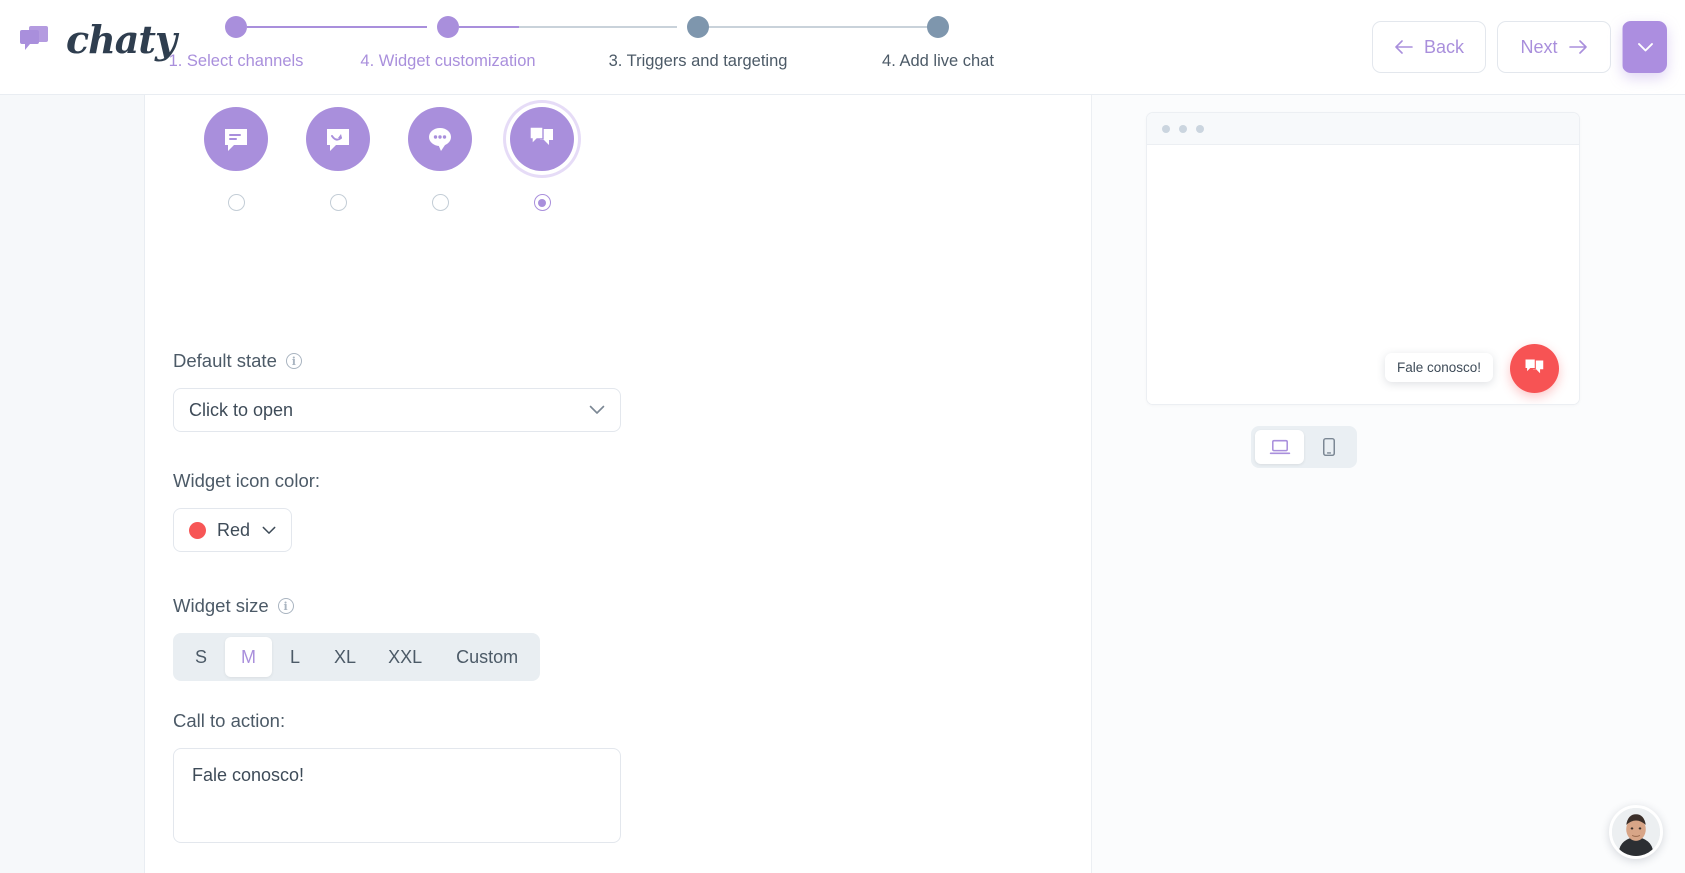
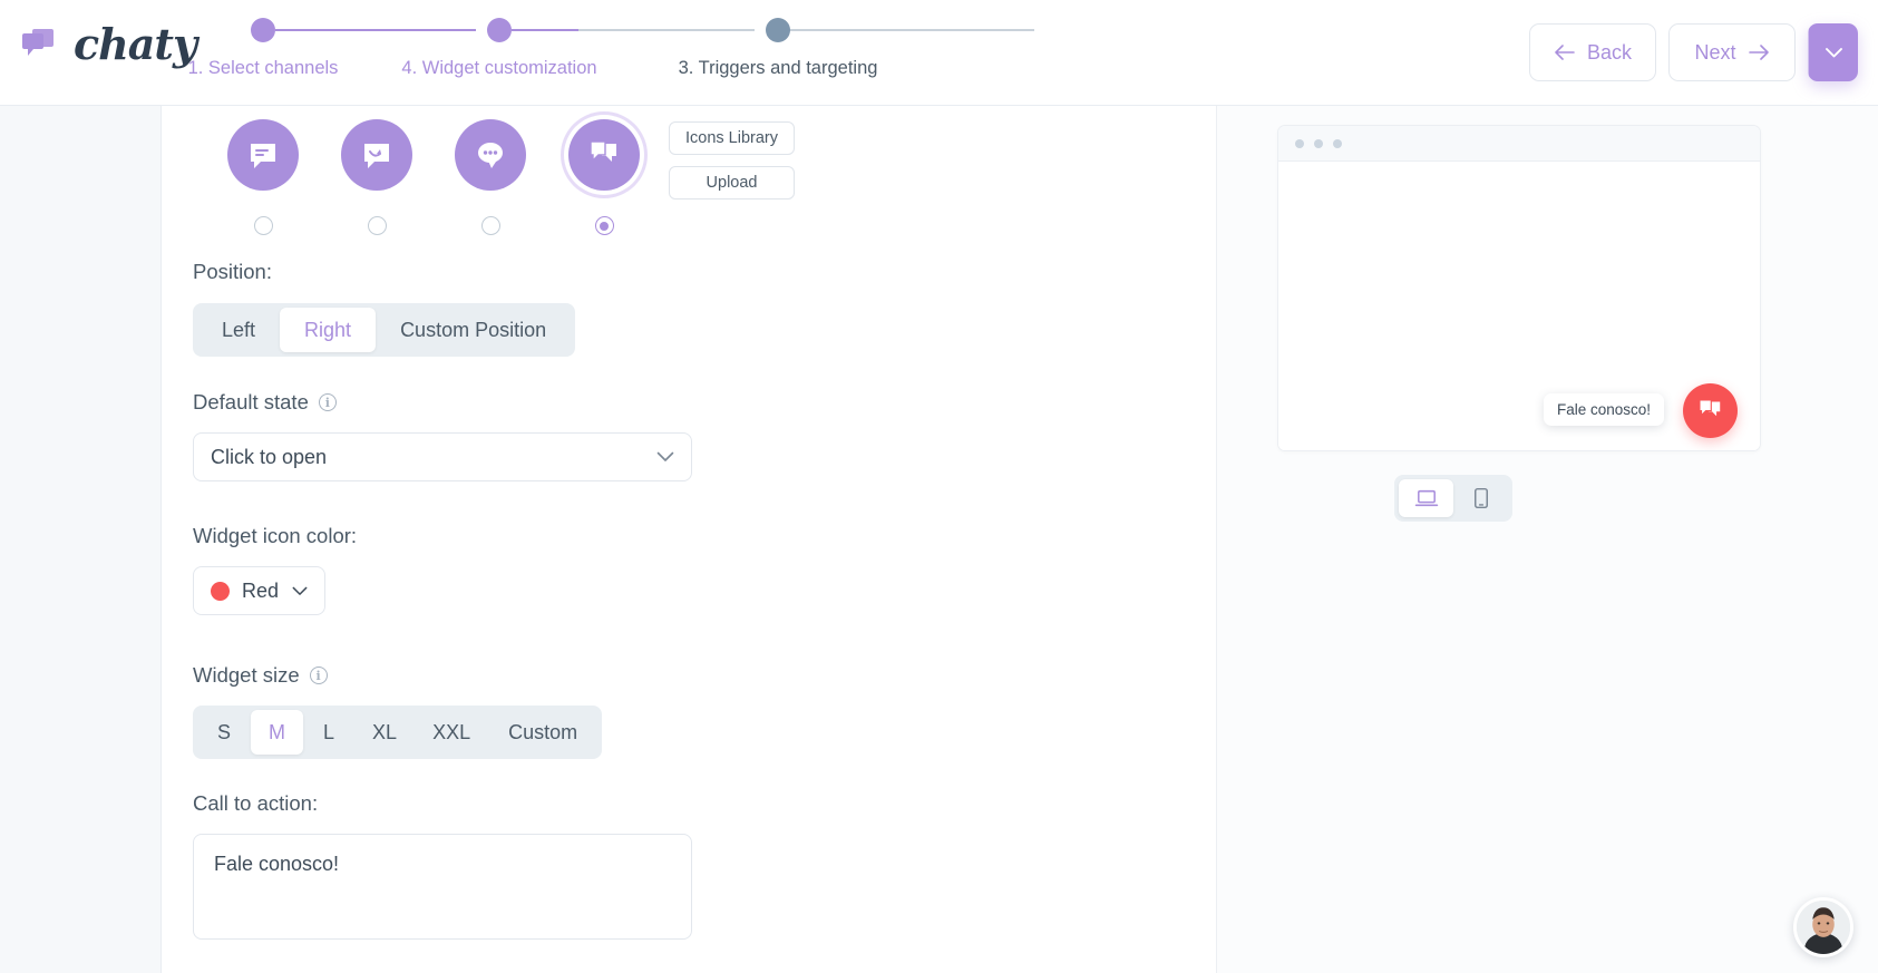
  chaty
  1. Select channels
  4. Widget customization
  3. Triggers and targeting
- 4. Add live chat
  Back
  Next
+ Icons Library
+ Upload
+ Position:
+ Left
+ Right
+ Custom Position
  Default state
  i
  Click to open
  Widget icon color:
  Red
  Widget size
  i
  S
  M
  L
  XL
  XXL
  Custom
  Call to action:
  Fale conosco!
  Fale conosco!
